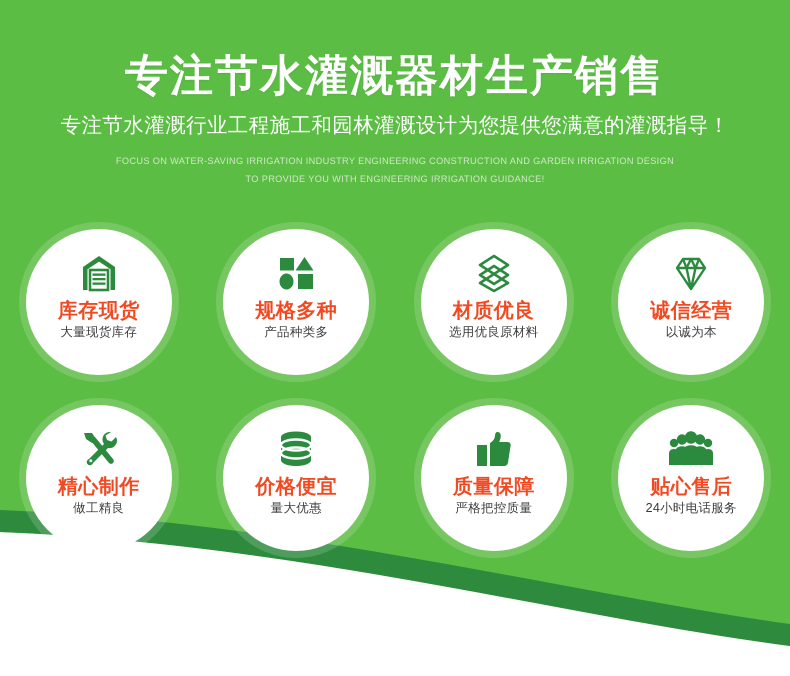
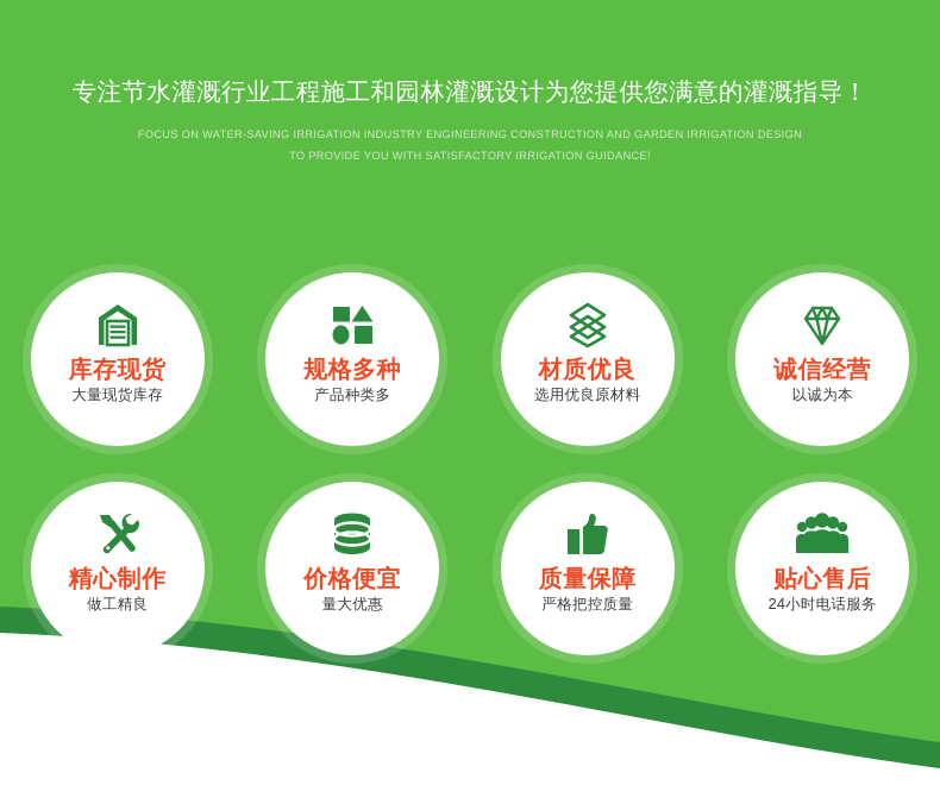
- 专注节水灌溉器材生产销售
  专注节水灌溉行业工程施工和园林灌溉设计为您提供您满意的灌溉指导！
  FOCUS ON WATER-SAVING IRRIGATION INDUSTRY ENGINEERING CONSTRUCTION AND GARDEN IRRIGATION DESIGN
- TO PROVIDE YOU WITH ENGINEERING IRRIGATION GUIDANCE!
+ TO PROVIDE YOU WITH SATISFACTORY IRRIGATION GUIDANCE!
  库存现货
  大量现货库存
  规格多种
  产品种类多
  材质优良
  选用优良原材料
  诚信经营
  以诚为本
  精心制作
  做工精良
  价格便宜
  量大优惠
  质量保障
  严格把控质量
  贴心售后
  24小时电话服务
